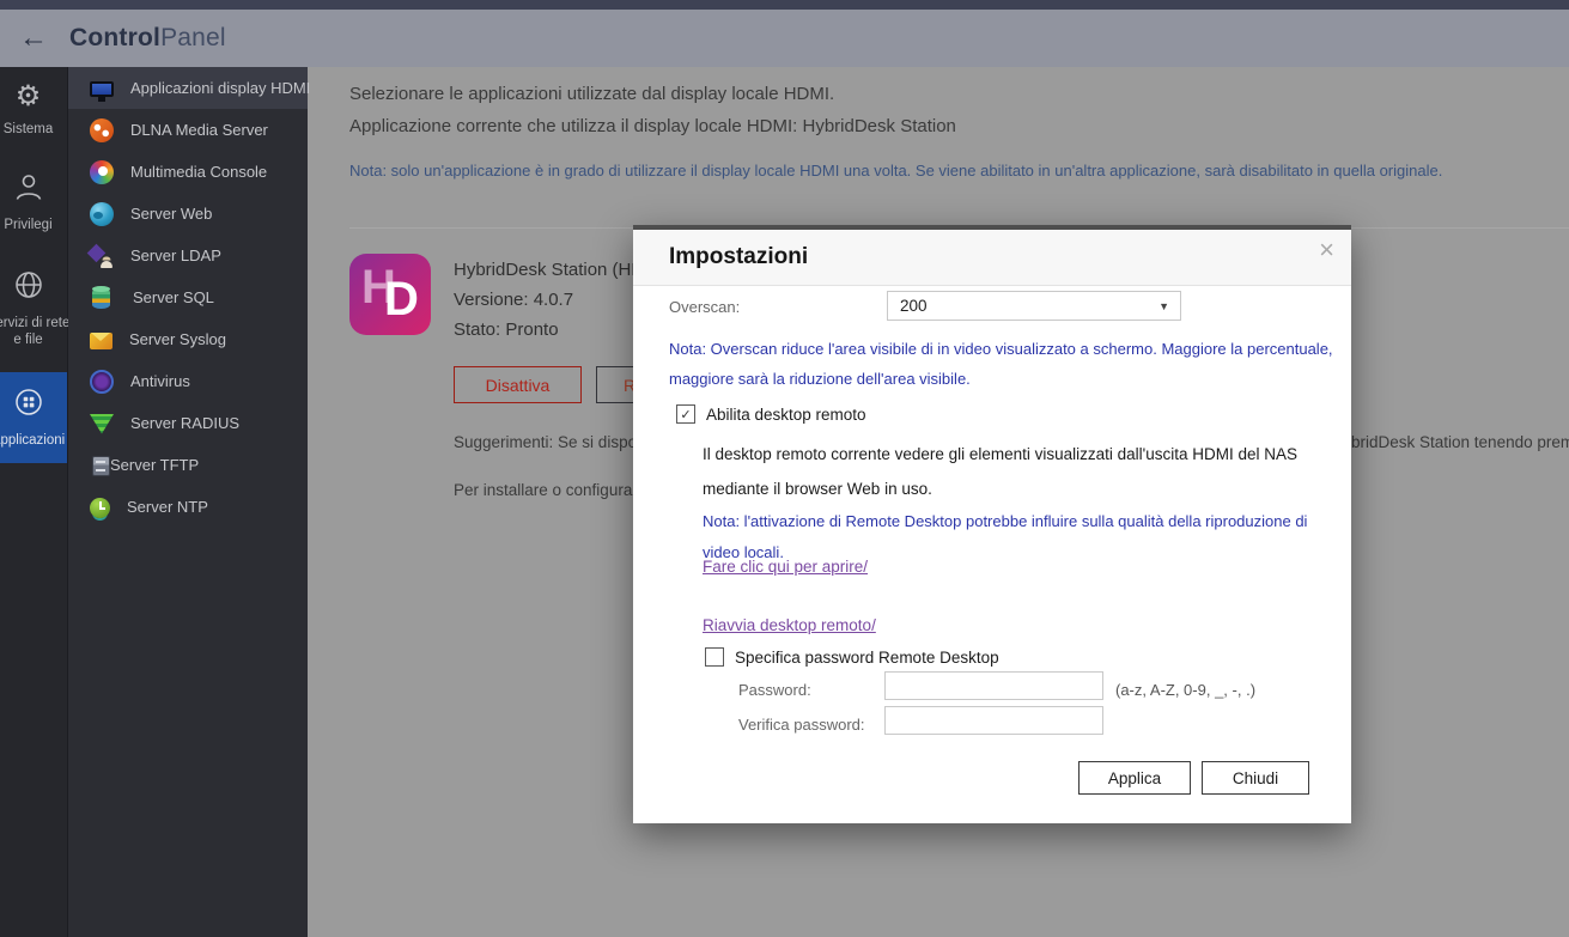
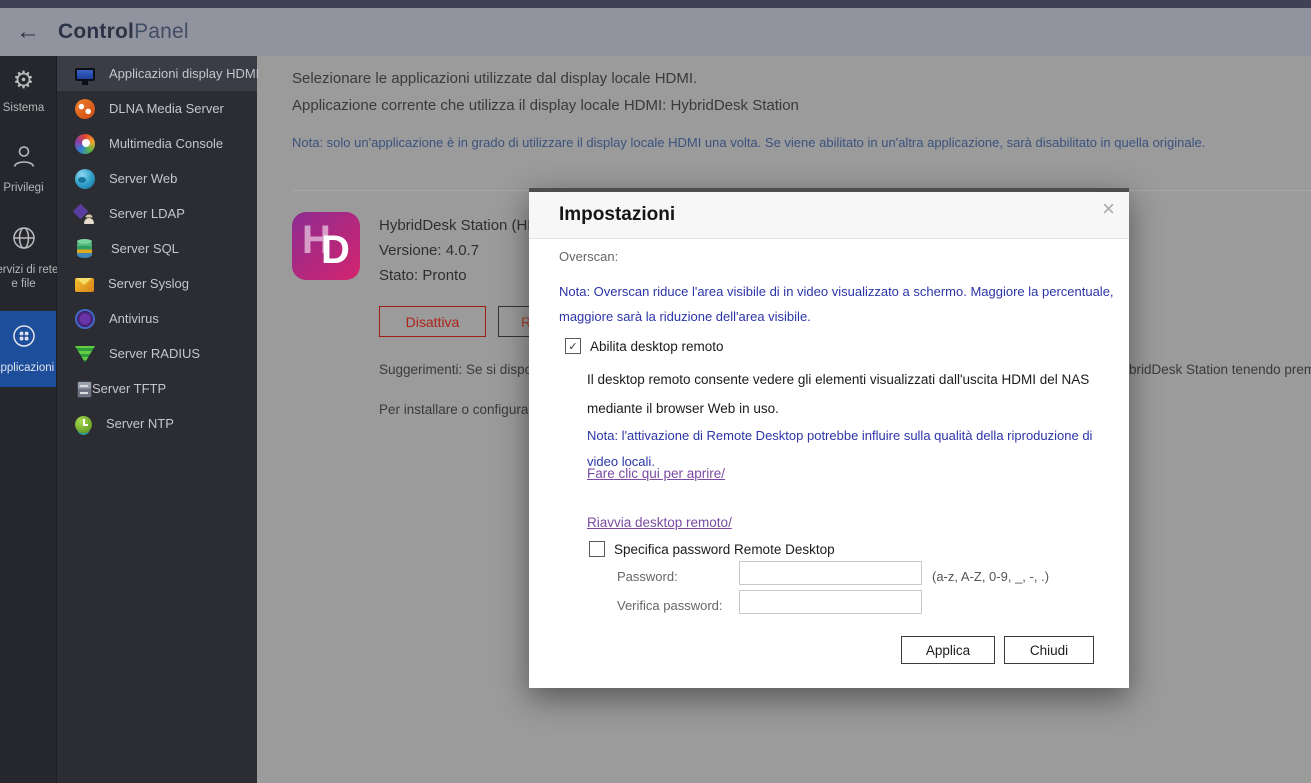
  ←
  ControlPanel
  ⚙
  Sistema
  Privilegi
  rvizi di rete
  e file
  pplicazioni
  Applicazioni display HDMI
  DLNA Media Server
  Multimedia Console
  Server Web
  Server LDAP
  Server SQL
  Server Syslog
  Antivirus
  Server RADIUS
  Server TFTP
  Server NTP
  Selezionare le applicazioni utilizzate dal display locale HDMI.
  Applicazione corrente che utilizza il display locale HDMI: HybridDesk Station
  Nota: solo un'applicazione è in grado di utilizzare il display locale HDMI una volta. Se viene abilitato in un'altra applicazione, sarà disabilitato in quella originale.
  H
  D
  Versione: 4.0.7
  Stato: Pronto
  Disattiva
  Suggerimenti: Se si disp
  bridDesk Station tenendo prem
  Per installare o configura
  Impostazioni
  ×
  Overscan:
- 200
- ▼
  Nota: Overscan riduce l'area visibile di in video visualizzato a schermo. Maggiore la percentuale, maggiore sarà la riduzione dell'area visibile.
  ✓
  Abilita desktop remoto
- Il desktop remoto corrente vedere gli elementi visualizzati dall'uscita HDMI del NAS mediante il browser Web in uso.
+ Il desktop remoto consente vedere gli elementi visualizzati dall'uscita HDMI del NAS mediante il browser Web in uso.
  Nota: l'attivazione di Remote Desktop potrebbe influire sulla qualità della riproduzione di video locali.
  Fare clic qui per aprire/
  Riavvia desktop remoto/
  Specifica password Remote Desktop
  Password:
  (a-z, A-Z, 0-9, _, -, .)
  Verifica password:
  Applica
  Chiudi
